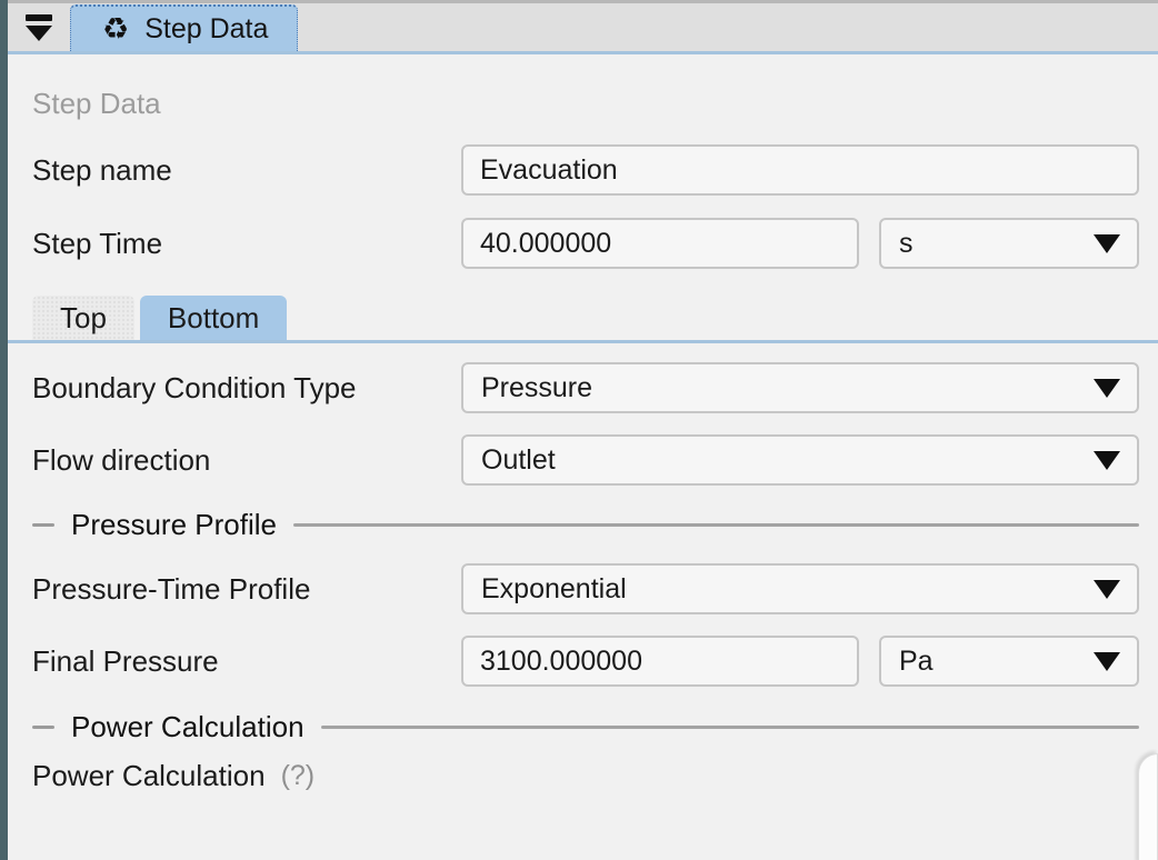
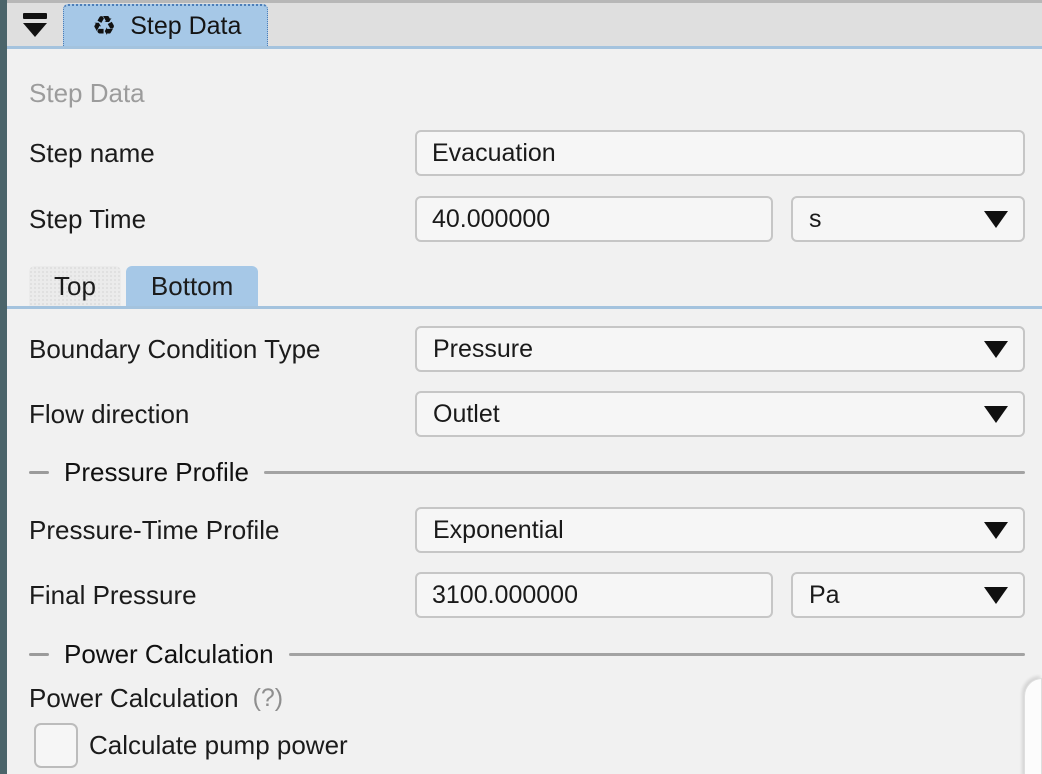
  ♻
  Step Data
  Step Data
  Step name
  Evacuation
  Step Time
  40.000000
  s
  Top
  Bottom
  Boundary Condition Type
  Pressure
  Flow direction
  Outlet
  Pressure Profile
  Pressure-Time Profile
  Exponential
  Final Pressure
  3100.000000
  Pa
  Power Calculation
  Power Calculation
  (?)
+ Calculate pump power
